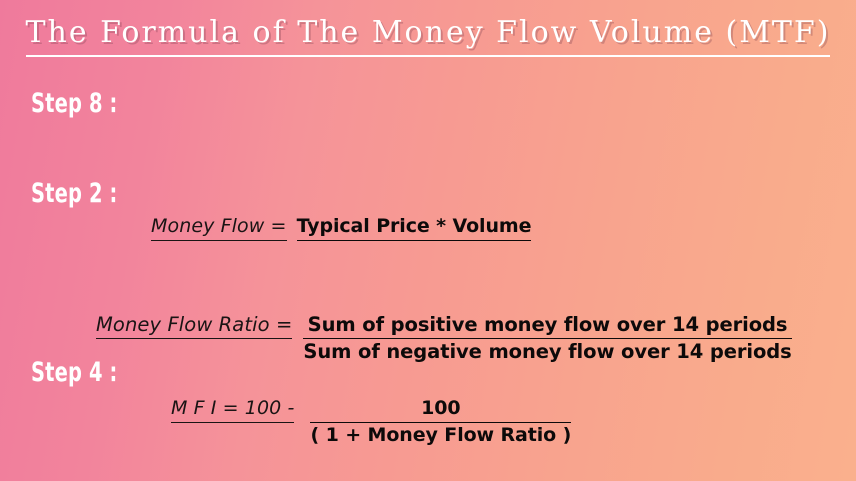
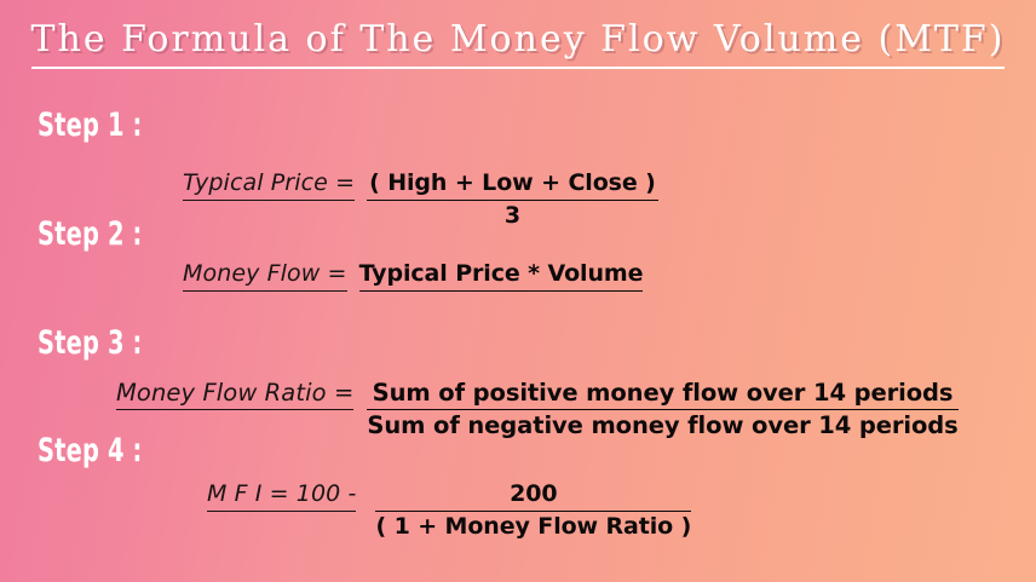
  The Formula of The Money Flow Volume (MTF)
- Step 8 :
+ Step 1 :
  Step 2 :
+ Step 3 :
  Step 4 :
+ Typical Price =
+ ( High + Low + Close )
+ 3
  Money Flow =
  Typical Price * Volume
  Money Flow Ratio =
  Sum of positive money flow over 14 periods
  Sum of negative money flow over 14 periods
  M F I = 100 -
- 100
+ 200
  ( 1 + Money Flow Ratio )
